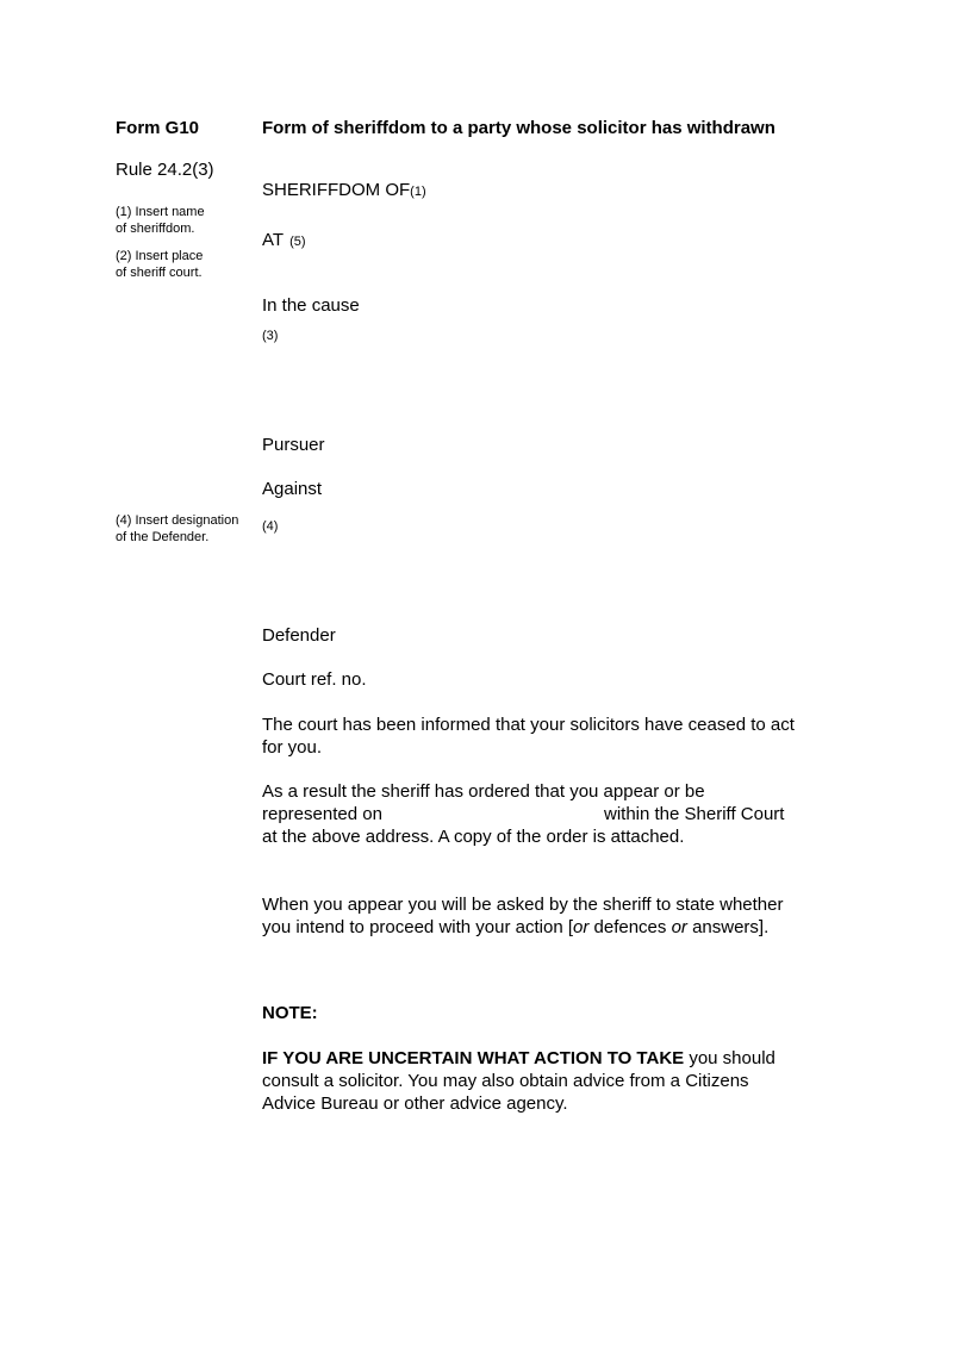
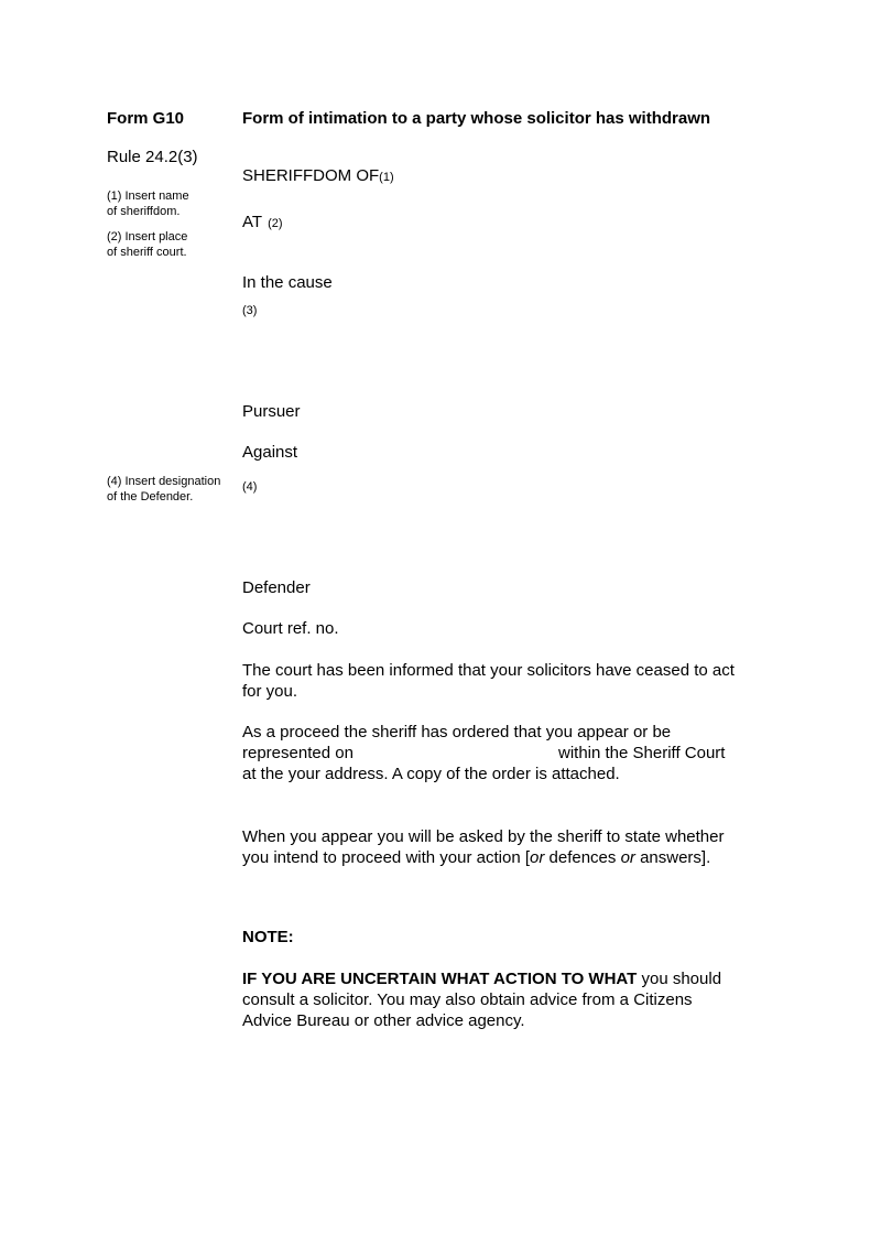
  Form G10
- Form of sheriffdom to a party whose solicitor has withdrawn
+ Form of intimation to a party whose solicitor has withdrawn
  Rule 24.2(3)
  SHERIFFDOM OF(1)
  (1) Insert name
  of sheriffdom.
- AT (5)
+ AT (2)
  (2) Insert place
  of sheriff court.
  In the cause
  (3)
  Pursuer
  Against
  (4) Insert designation
  of the Defender.
  (4)
  Defender
  Court ref. no.
  The court has been informed that your solicitors have ceased to act
  for you.
- As a result the sheriff has ordered that you appear or be
+ As a proceed the sheriff has ordered that you appear or be
  represented on
  within the Sheriff Court
- at the above address. A copy of the order is attached.
+ at the your address. A copy of the order is attached.
  When you appear you will be asked by the sheriff to state whether
  you intend to proceed with your action [or defences or answers].
  NOTE:
- IF YOU ARE UNCERTAIN WHAT ACTION TO TAKE you should
+ IF YOU ARE UNCERTAIN WHAT ACTION TO WHAT you should
  consult a solicitor. You may also obtain advice from a Citizens
  Advice Bureau or other advice agency.
